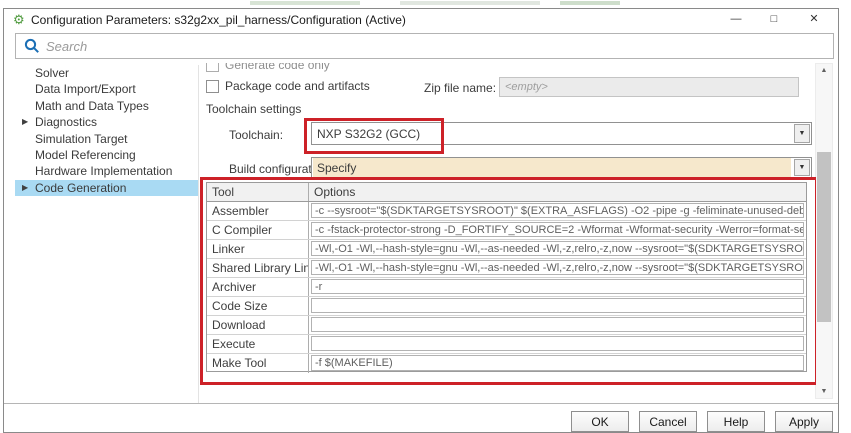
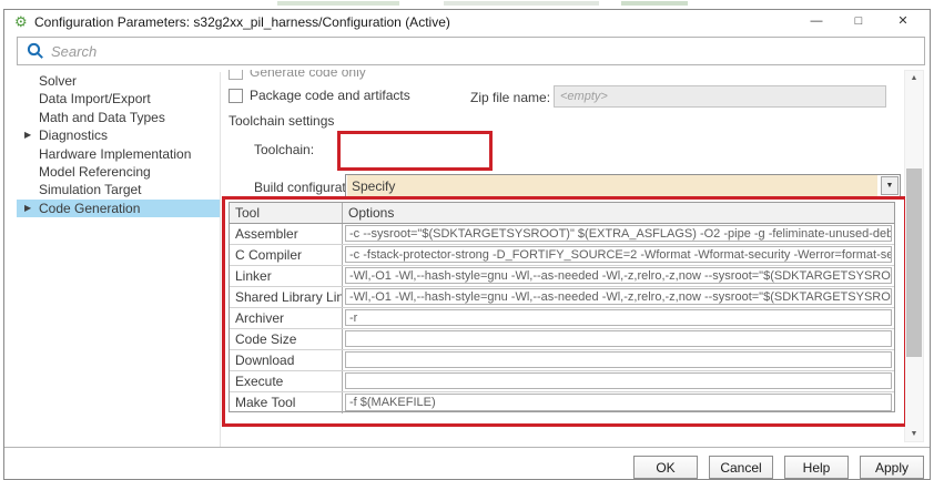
  ⚙
  Configuration Parameters: s32g2xx_pil_harness/Configuration (Active)
  —
  □
  ✕
  Search
  Solver
  Data Import/Export
  Math and Data Types
  ▶
  Diagnostics
- Simulation Target
+ Hardware Implementation
  Model Referencing
- Hardware Implementation
+ Simulation Target
  ▶
  Code Generation
  Generate code only
  Package code and artifacts
  Zip file name:
  <empty>
  Toolchain settings
  Toolchain:
- NXP S32G2 (GCC)
  Build configura
  Specify
  Tool
  Options
  Assembler
  -c --sysroot="$(SDKTARGETSYSROOT)" $(EXTRA_ASFLAGS) -O2 -pipe -g -feliminate-unused-deb
  C Compiler
  -c -fstack-protector-strong -D_FORTIFY_SOURCE=2 -Wformat -Wformat-security -Werror=format-se
  Linker
  -Wl,-O1 -Wl,--hash-style=gnu -Wl,--as-needed -Wl,-z,relro,-z,now --sysroot="$(SDKTARGETSYSRO
  Shared Library Lin
  -Wl,-O1 -Wl,--hash-style=gnu -Wl,--as-needed -Wl,-z,relro,-z,now --sysroot="$(SDKTARGETSYSRO
  Archiver
  -r
  Code Size
  Download
  Execute
  Make Tool
  -f $(MAKEFILE)
  OK
  Cancel
  Help
  Apply
